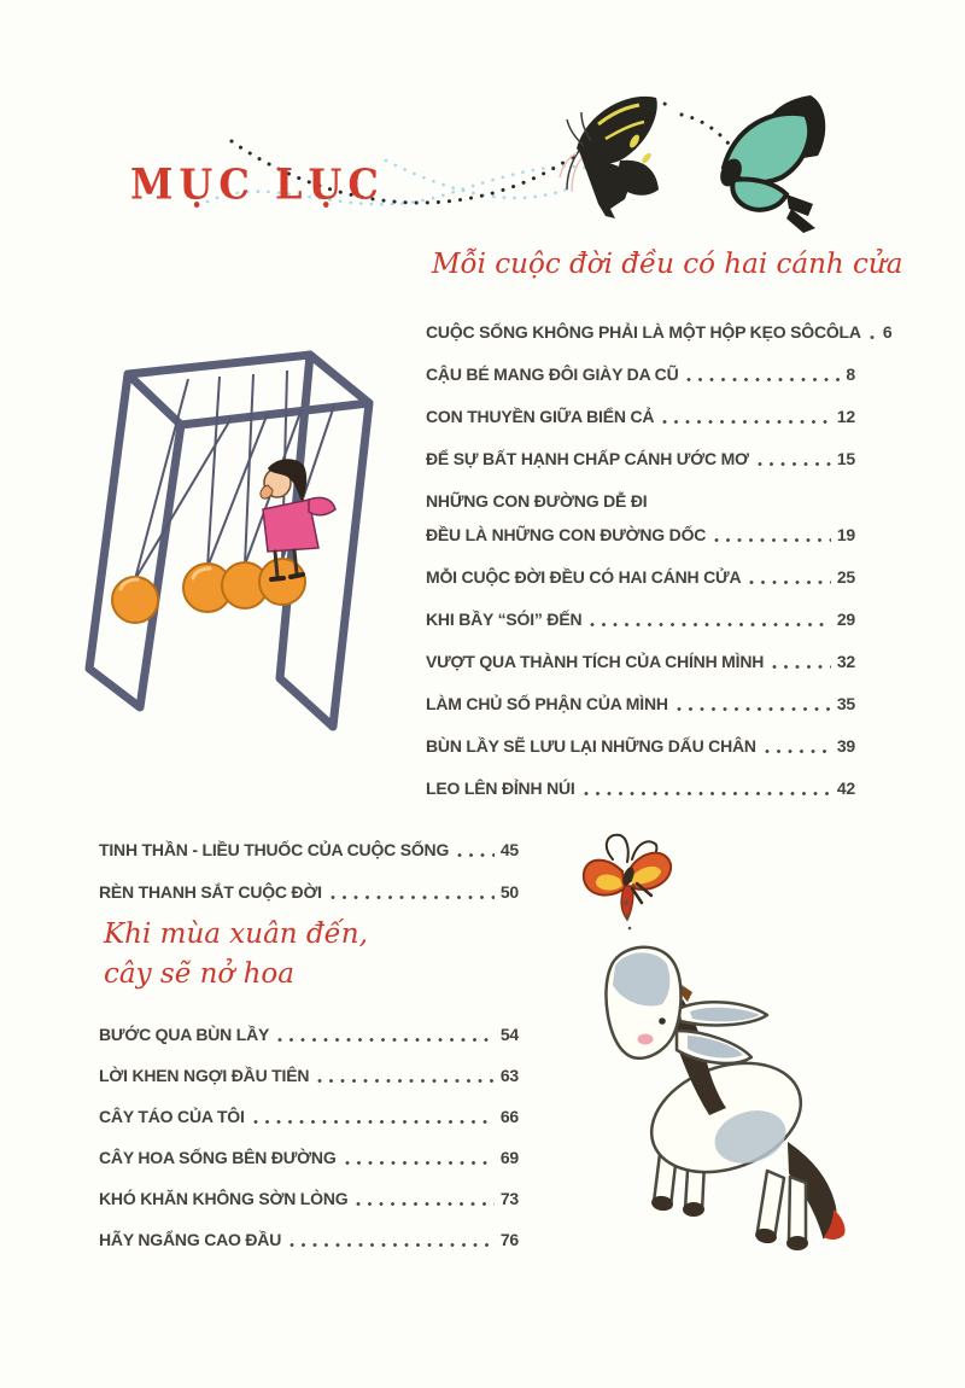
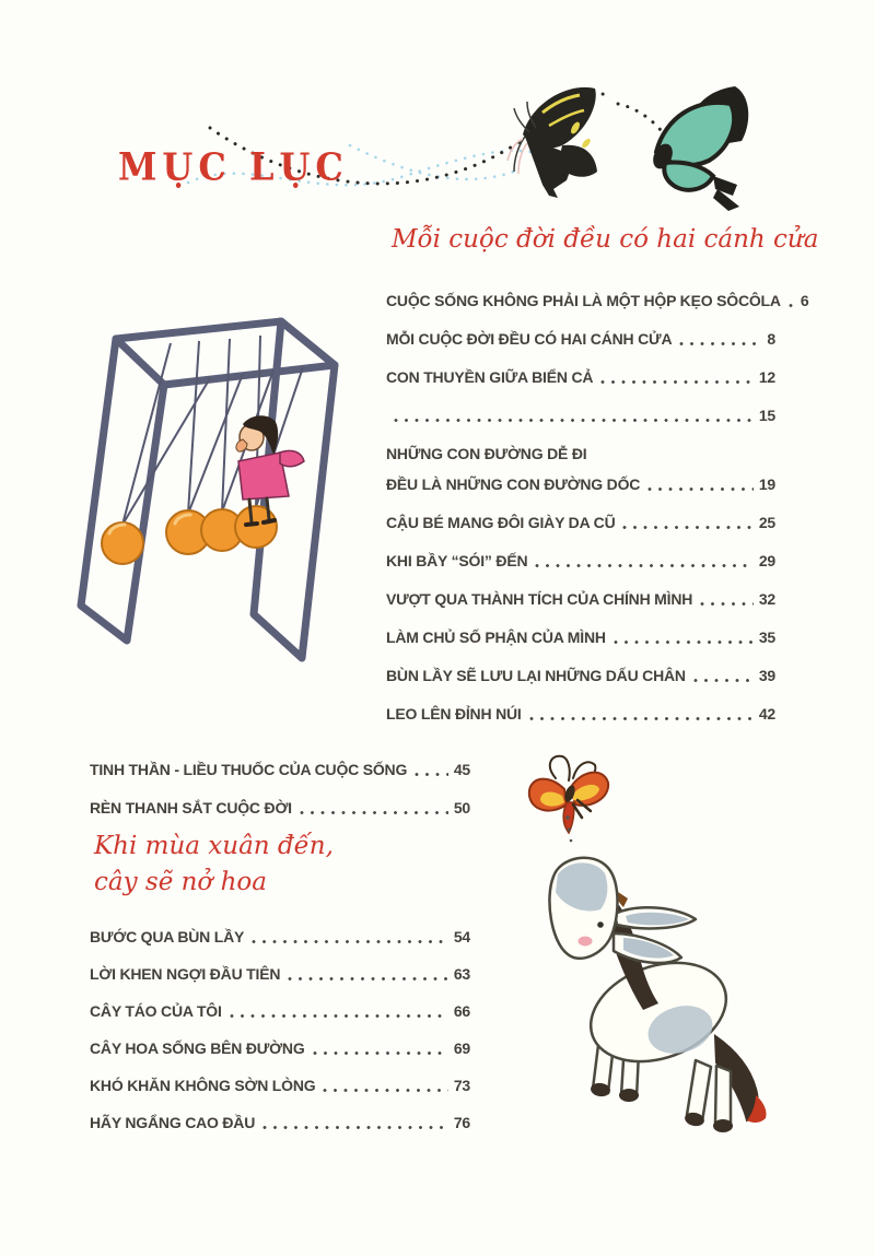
  MỤC LỤC
  Mỗi cuộc đời đều có hai cánh cửa
  CUỘC SỐNG KHÔNG PHẢI LÀ MỘT HỘP KẸO SÔCÔLA
  6
- CẬU BÉ MANG ĐÔI GIÀY DA CŨ
+ MỖI CUỘC ĐỜI ĐỀU CÓ HAI CÁNH CỬA
  8
  CON THUYỀN GIỮA BIỂN CẢ
  12
- ĐỂ SỰ BẤT HẠNH CHẤP CÁNH ƯỚC MƠ
  15
  NHỮNG CON ĐƯỜNG DỄ ĐI
  ĐỀU LÀ NHỮNG CON ĐƯỜNG DỐC
  19
- MỖI CUỘC ĐỜI ĐỀU CÓ HAI CÁNH CỬA
+ CẬU BÉ MANG ĐÔI GIÀY DA CŨ
  25
  KHI BẦY “SÓI” ĐẾN
  29
  VƯỢT QUA THÀNH TÍCH CỦA CHÍNH MÌNH
  32
  LÀM CHỦ SỐ PHẬN CỦA MÌNH
  35
  BÙN LẦY SẼ LƯU LẠI NHỮNG DẤU CHÂN
  39
  LEO LÊN ĐỈNH NÚI
  42
  TINH THẦN - LIỀU THUỐC CỦA CUỘC SỐNG
  45
  RÈN THANH SẮT CUỘC ĐỜI
  50
  Khi mùa xuân đến,
  cây sẽ nở hoa
  BƯỚC QUA BÙN LẦY
  54
  LỜI KHEN NGỢI ĐẦU TIÊN
  63
  CÂY TÁO CỦA TÔI
  66
  CÂY HOA SỐNG BÊN ĐƯỜNG
  69
  KHÓ KHĂN KHÔNG SỜN LÒNG
  73
  HÃY NGẨNG CAO ĐẦU
  76
